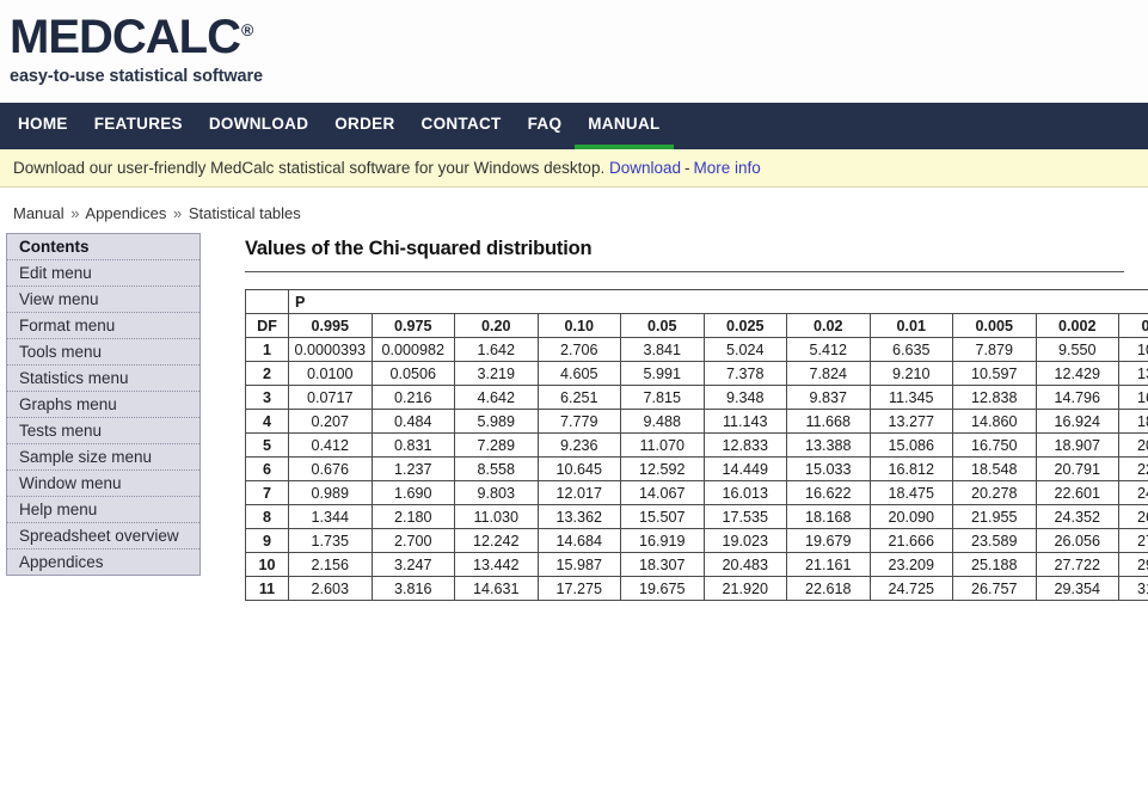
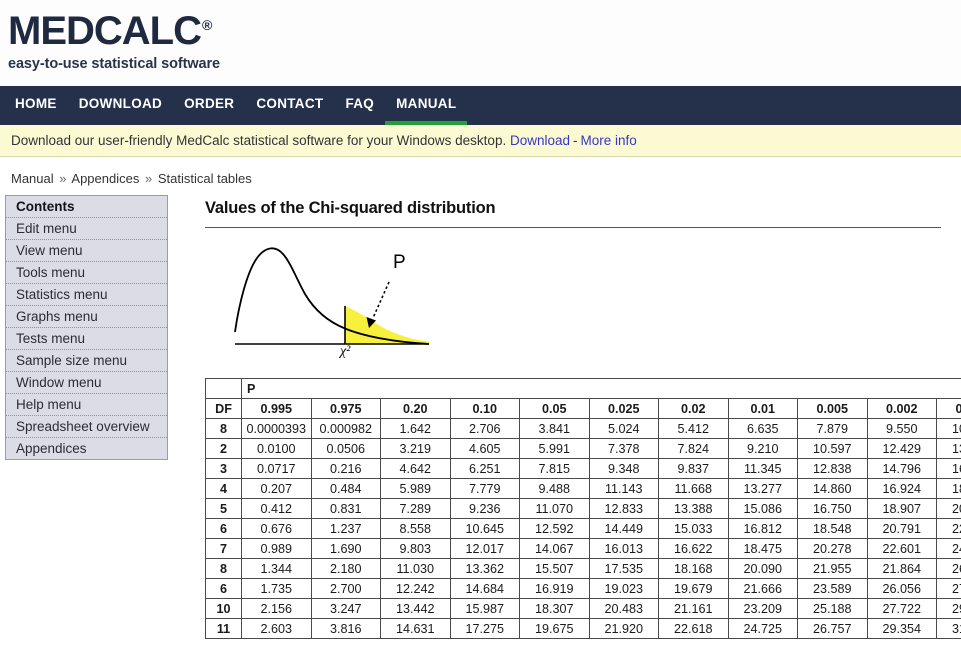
  MEDCALC®
  easy-to-use statistical software
  HOME
- FEATURES
  DOWNLOAD
  ORDER
  CONTACT
  FAQ
  MANUAL
  Download our user-friendly MedCalc statistical software for your Windows desktop.
  Download
  -
  More info
  Manual » Appendices » Statistical tables
  Contents
  Edit menu
  View menu
- Format menu
  Tools menu
  Statistics menu
  Graphs menu
  Tests menu
  Sample size menu
  Window menu
  Help menu
  Spreadsheet overview
  Appendices
  Values of the Chi-squared distribution
+ P
+ χ²
  	P
  DF	0.995	0.975	0.20	0.10	0.05	0.025	0.02	0.01	0.005	0.002	0
- 1	0.0000393	0.000982	1.642	2.706	3.841	5.024	5.412	6.635	7.879	9.550	1
+ 8	0.0000393	0.000982	1.642	2.706	3.841	5.024	5.412	6.635	7.879	9.550	1
  2	0.0100	0.0506	3.219	4.605	5.991	7.378	7.824	9.210	10.597	12.429	1
  3	0.0717	0.216	4.642	6.251	7.815	9.348	9.837	11.345	12.838	14.796	1
  4	0.207	0.484	5.989	7.779	9.488	11.143	11.668	13.277	14.860	16.924	1
  5	0.412	0.831	7.289	9.236	11.070	12.833	13.388	15.086	16.750	18.907	2
  6	0.676	1.237	8.558	10.645	12.592	14.449	15.033	16.812	18.548	20.791	2
  7	0.989	1.690	9.803	12.017	14.067	16.013	16.622	18.475	20.278	22.601	2
- 8	1.344	2.180	11.030	13.362	15.507	17.535	18.168	20.090	21.955	24.352	2
+ 8	1.344	2.180	11.030	13.362	15.507	17.535	18.168	20.090	21.955	21.864	2
- 9	1.735	2.700	12.242	14.684	16.919	19.023	19.679	21.666	23.589	26.056	2
+ 6	1.735	2.700	12.242	14.684	16.919	19.023	19.679	21.666	23.589	26.056	2
  10	2.156	3.247	13.442	15.987	18.307	20.483	21.161	23.209	25.188	27.722	2
  11	2.603	3.816	14.631	17.275	19.675	21.920	22.618	24.725	26.757	29.354	3
